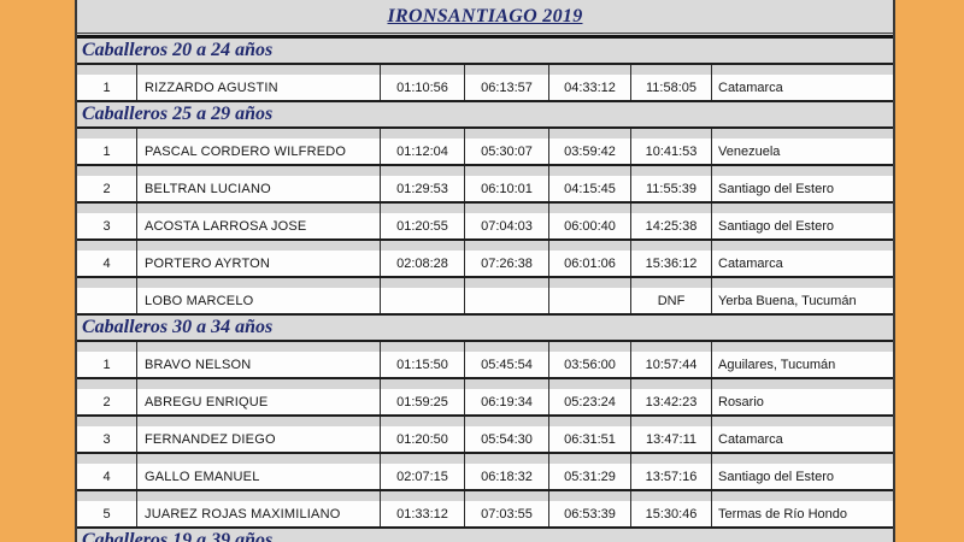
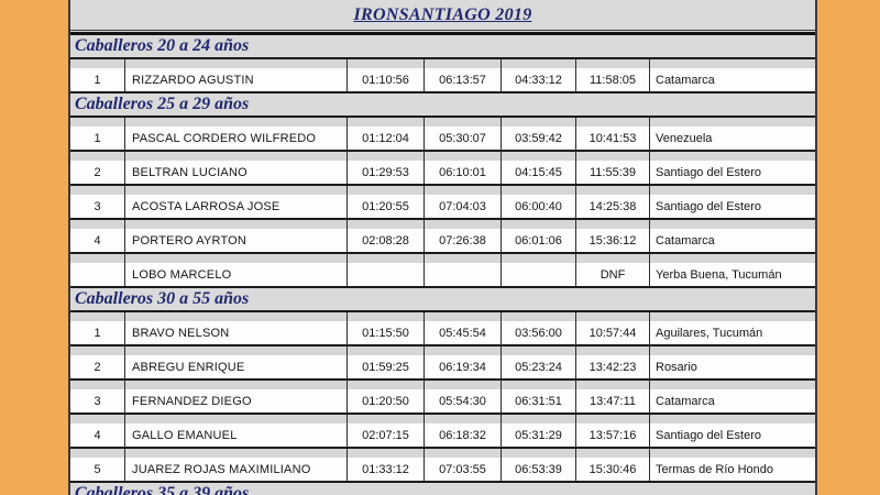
  IRONSANTIAGO 2019
  Caballeros 20 a 24 años
  1
  RIZZARDO AGUSTIN
  01:10:56
  06:13:57
  04:33:12
  11:58:05
  Catamarca
  Caballeros 25 a 29 años
  1
  PASCAL CORDERO WILFREDO
  01:12:04
  05:30:07
  03:59:42
  10:41:53
  Venezuela
  2
  BELTRAN LUCIANO
  01:29:53
  06:10:01
  04:15:45
  11:55:39
  Santiago del Estero
  3
  ACOSTA LARROSA JOSE
  01:20:55
  07:04:03
  06:00:40
  14:25:38
  Santiago del Estero
  4
  PORTERO AYRTON
  02:08:28
  07:26:38
  06:01:06
  15:36:12
  Catamarca
  LOBO MARCELO
  DNF
  Yerba Buena, Tucumán
- Caballeros 30 a 34 años
+ Caballeros 30 a 55 años
  1
  BRAVO NELSON
  01:15:50
  05:45:54
  03:56:00
  10:57:44
  Aguilares, Tucumán
  2
  ABREGU ENRIQUE
  01:59:25
  06:19:34
  05:23:24
  13:42:23
  Rosario
  3
  FERNANDEZ DIEGO
  01:20:50
  05:54:30
  06:31:51
  13:47:11
  Catamarca
  4
  GALLO EMANUEL
  02:07:15
  06:18:32
  05:31:29
  13:57:16
  Santiago del Estero
  5
  JUAREZ ROJAS MAXIMILIANO
  01:33:12
  07:03:55
  06:53:39
  15:30:46
  Termas de Río Hondo
- Caballeros 19 a 39 años
+ Caballeros 35 a 39 años
